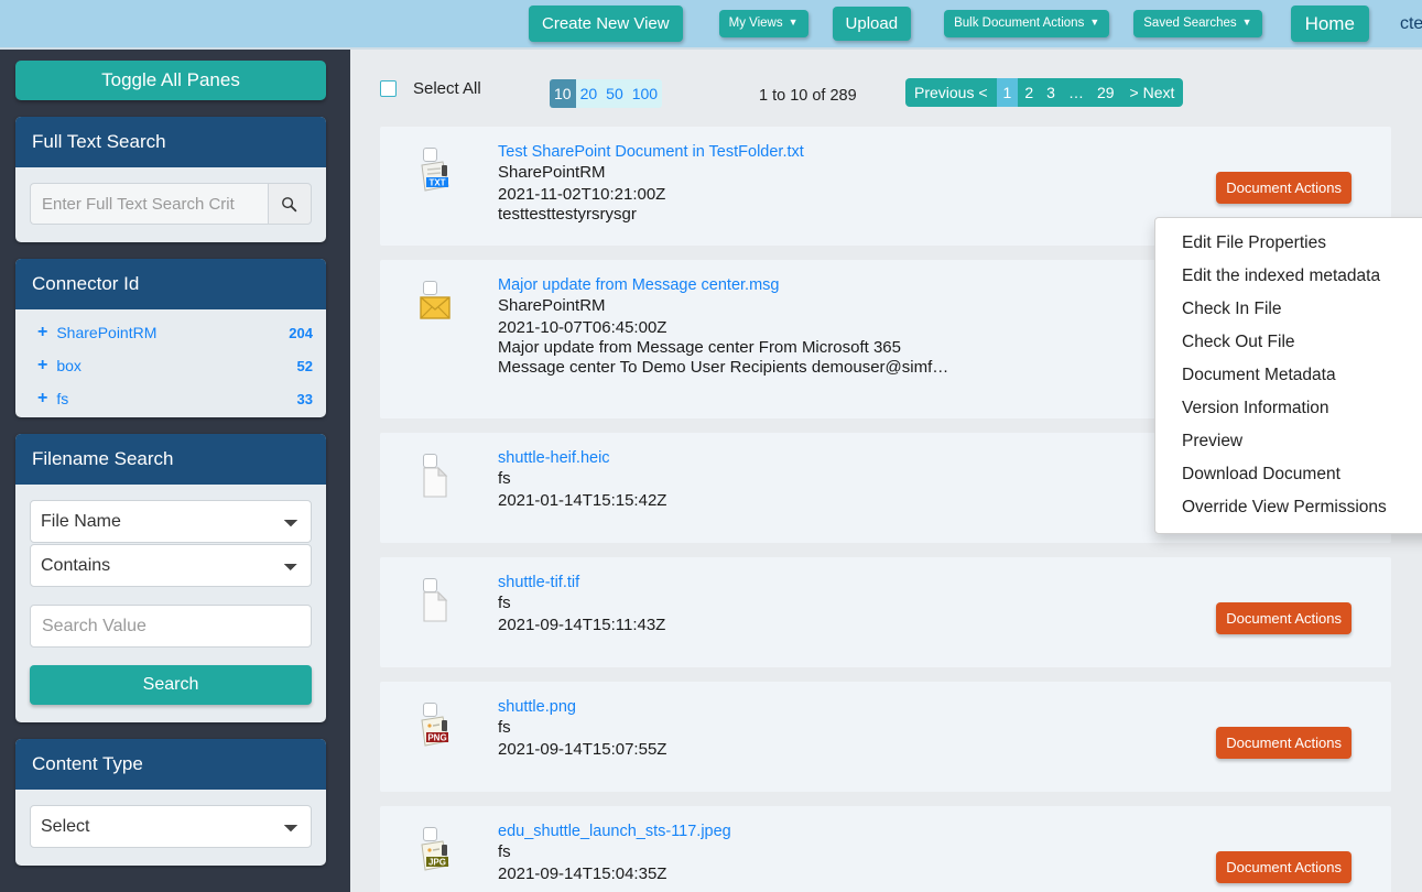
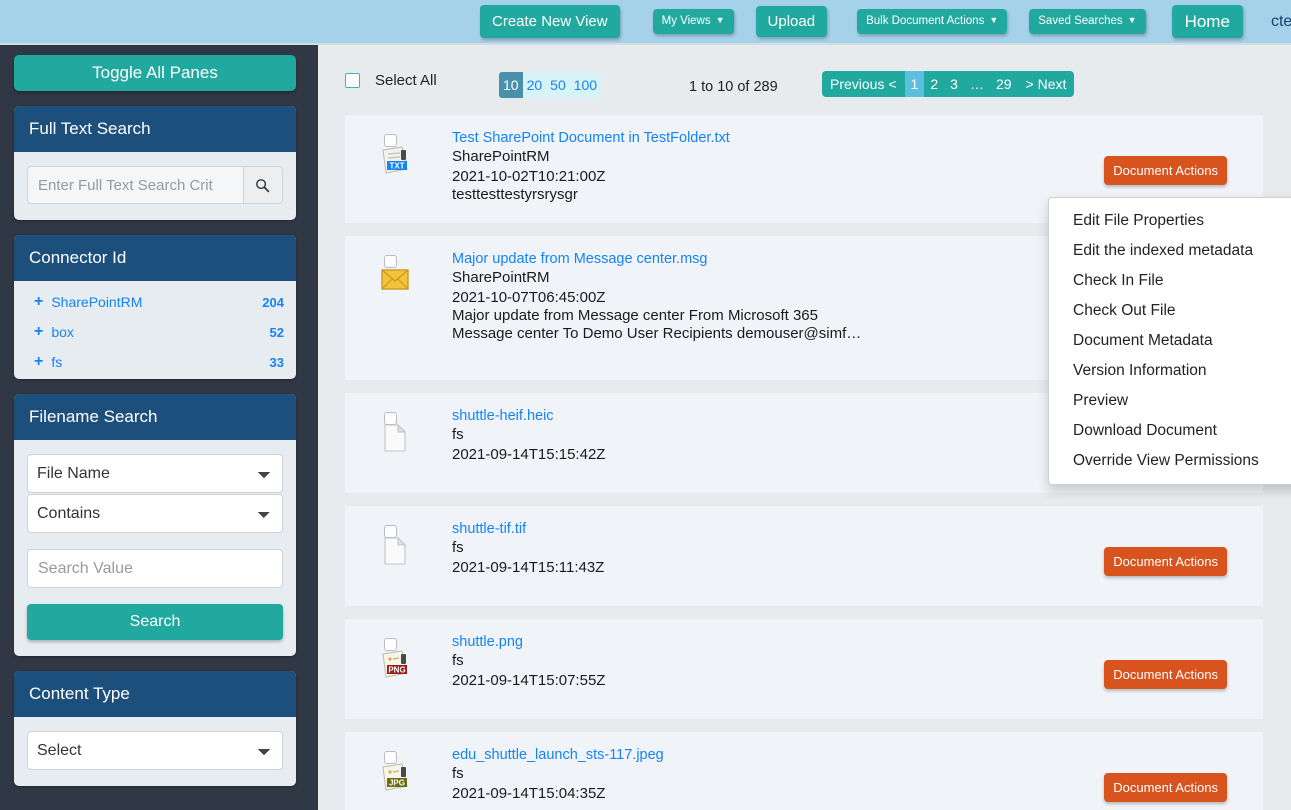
  Create New View
  My Views ▼
  Upload
  Bulk Document Actions ▼
  Saved Searches ▼
  Home
  Toggle All Panes
  Full Text Search
  Enter Full Text Search Crit
  Connector Id
  +
  SharePointRM
  204
  +
  box
  52
  +
  fs
  33
  Filename Search
  File Name Contains Search Value Search
  Content Type
  Select
  Select All
  10
  20
  50
  100
  1 to 10 of 289
  Previous <
  1
  2
  3
  …
  29
  > Next
  TXT
  Test SharePoint Document in TestFolder.txt
  SharePointRM
- 2021-11-02T10:21:00Z
+ 2021-10-02T10:21:00Z
  testtesttestyrsrysgr
  Document Actions
  Major update from Message center.msg
  SharePointRM
  2021-10-07T06:45:00Z
  Major update from Message center From Microsoft 365 Message center To Demo User Recipients demouser@simf…
  shuttle-heif.heic
  fs
- 2021-01-14T15:15:42Z
+ 2021-09-14T15:15:42Z
  shuttle-tif.tif
  fs
  2021-09-14T15:11:43Z
  Document Actions
  PNG
  shuttle.png
  fs
  2021-09-14T15:07:55Z
  Document Actions
  JPG
  edu_shuttle_launch_sts-117.jpeg
  fs
  2021-09-14T15:04:35Z
  Document Actions
  Edit File Properties
  Edit the indexed metadata
  Check In File
  Check Out File
  Document Metadata
  Version Information
  Preview
  Download Document
  Override View Permissions
